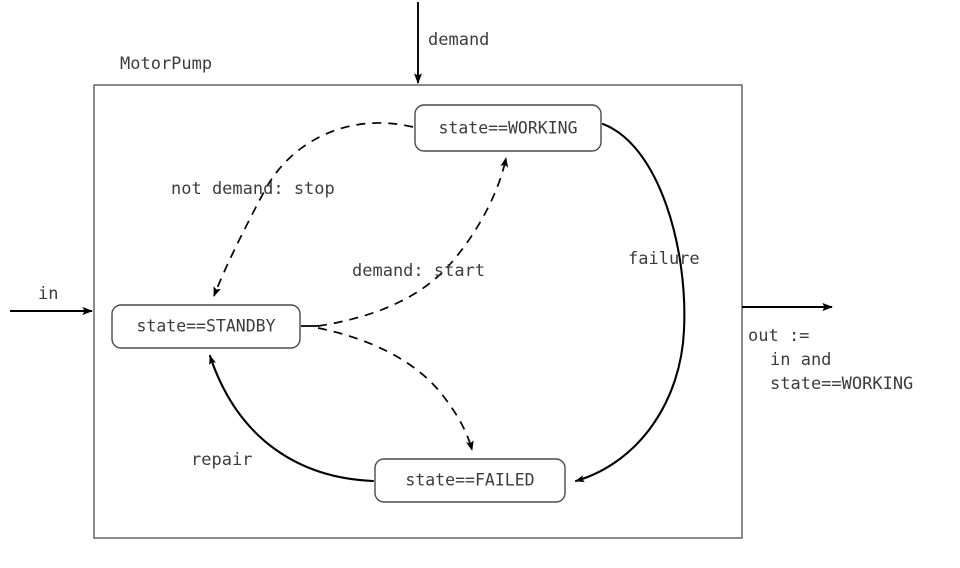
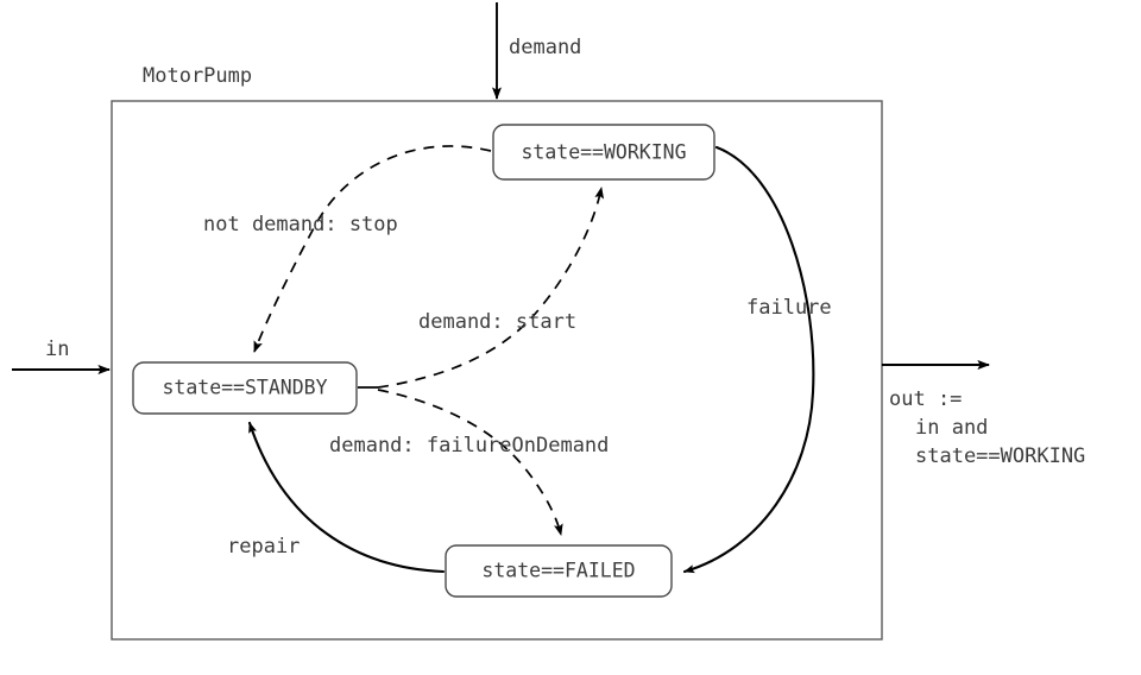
  MotorPump
  demand
  in
  out :=
  in and
  state==WORKING
  failure
  repair
  not demand: stop
  demand: start
+ demand: failureOnDemand
  state==WORKING
  state==STANDBY
  state==FAILED
